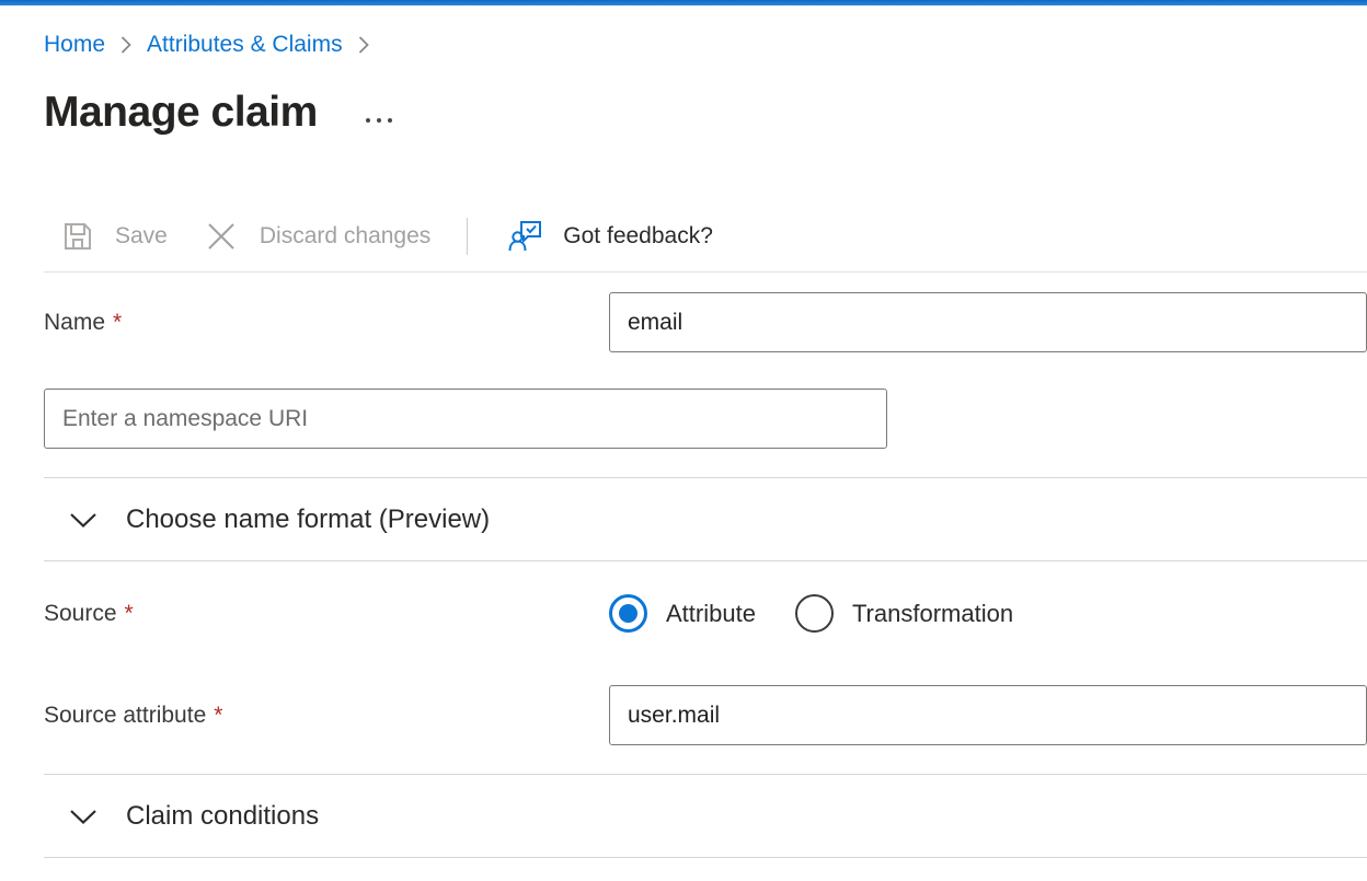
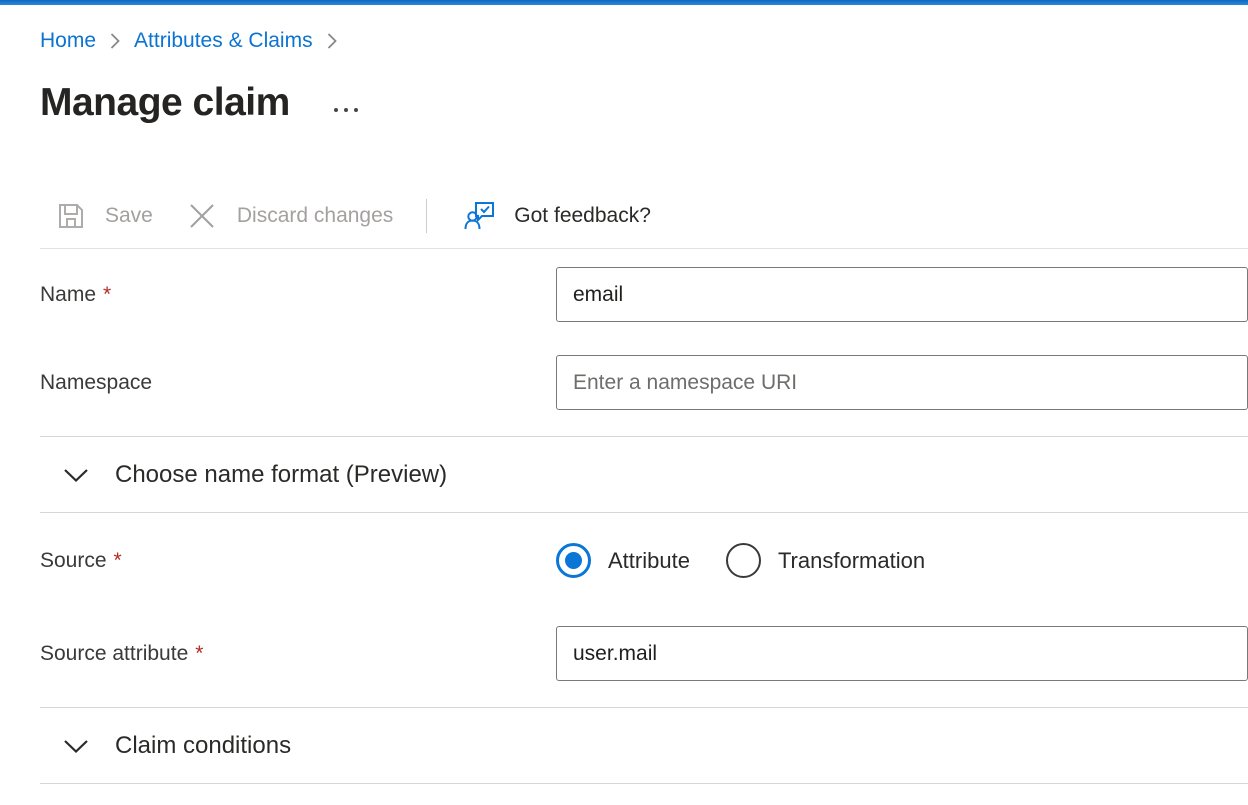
  Home
  Attributes & Claims
  Manage claim
  Save
  Discard changes
  Got feedback?
  Name *
  email
+ Namespace
  Enter a namespace URI
  Choose name format (Preview)
  Source *
  Attribute
  Transformation
  Source attribute *
  user.mail
  Claim conditions
